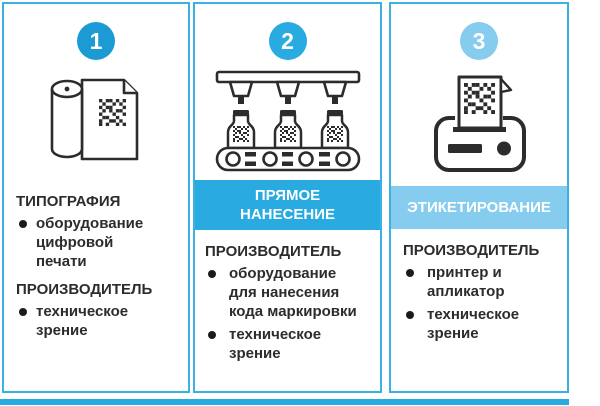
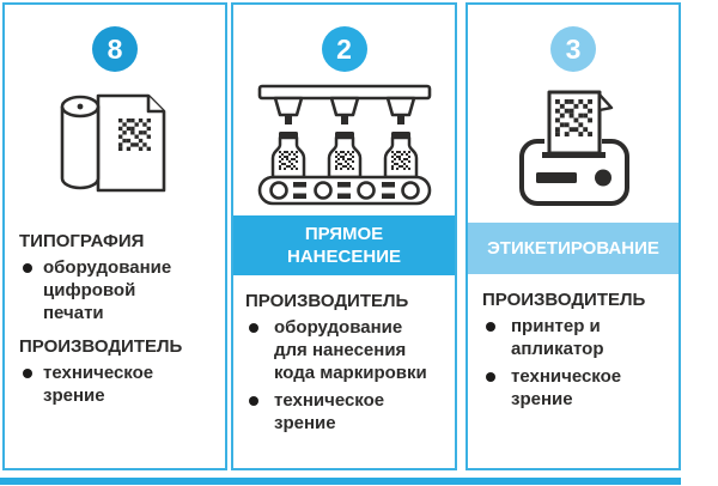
- 1
+ 8
  ТИПОГРАФИЯ
  оборудование
  цифровой
  печати
  ПРОИЗВОДИТЕЛЬ
  техническое
  зрение
  2
  ПРЯМОЕ
  НАНЕСЕНИЕ
  ПРОИЗВОДИТЕЛЬ
  оборудование
  для нанесения
  кода маркировки
  техническое
  зрение
  3
  ЭТИКЕТИРОВАНИЕ
  ПРОИЗВОДИТЕЛЬ
  принтер и
  апликатор
  техническое
  зрение
